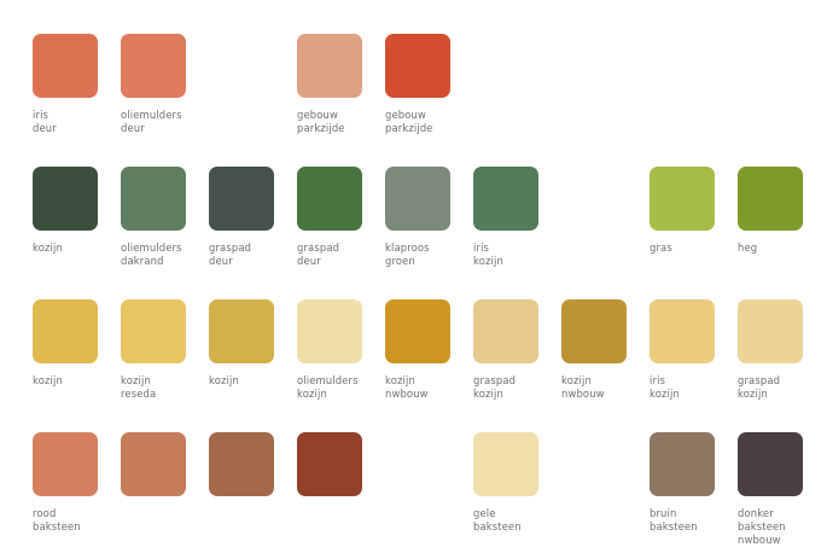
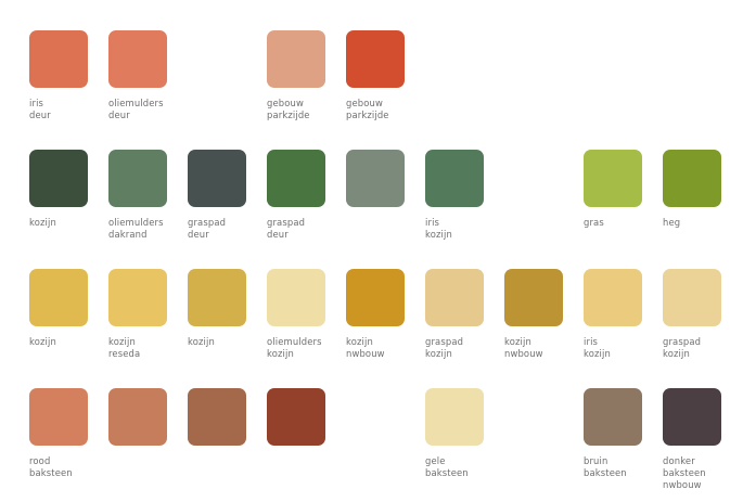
  iris
  deur
  oliemulders
  deur
  gebouw
  parkzijde
  gebouw
  parkzijde
  kozijn
  oliemulders
  dakrand
  graspad
  deur
  graspad
  deur
- klaproos
- groen
  iris
  kozijn
  gras
  heg
  kozijn
  kozijn
  reseda
  kozijn
  oliemulders
  kozijn
  kozijn
  nwbouw
  graspad
  kozijn
  kozijn
  nwbouw
  iris
  kozijn
  graspad
  kozijn
  rood
  baksteen
  gele
  baksteen
  bruin
  baksteen
  donker
  baksteen
  nwbouw
